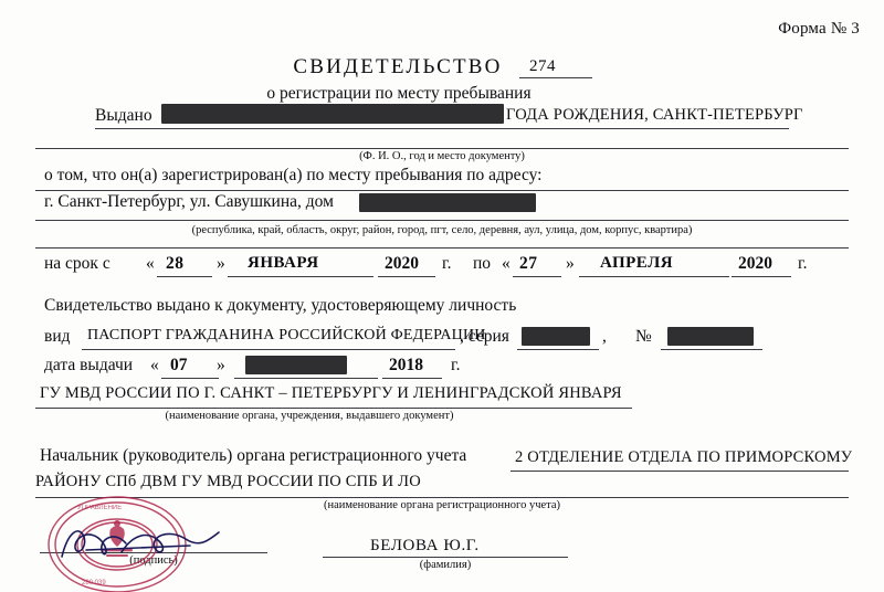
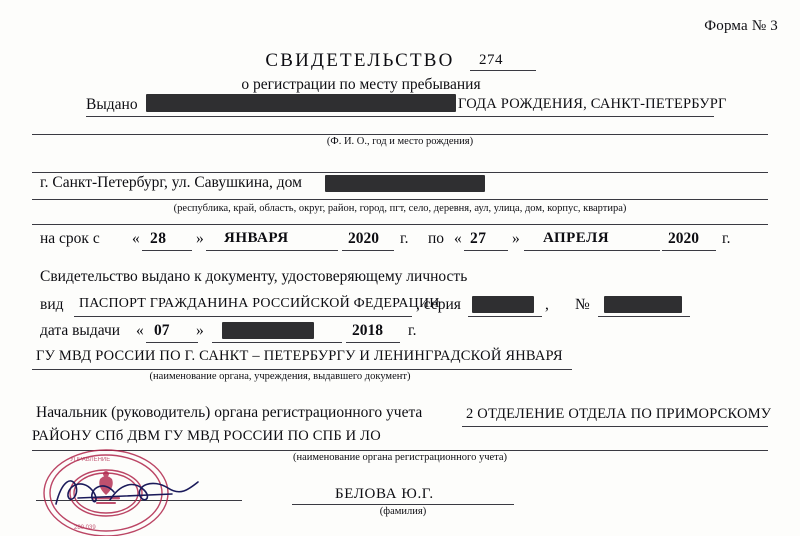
  Форма № 3
  СВИДЕТЕЛЬСТВО
  274
  о регистрации по месту пребывания
  Выдано
  ГОДА РОЖДЕНИЯ, САНКТ-ПЕТЕРБУРГ
- (Ф. И. О., год и место документу)
+ (Ф. И. О., год и место рождения)
- о том, что он(а) зарегистрирован(а) по месту пребывания по адресу:
  г. Санкт-Петербург, ул. Савушкина, дом
  (республика, край, область, округ, район, город, пгт, село, деревня, аул, улица, дом, корпус, квартира)
  на срок с
  «
  28
  »
  ЯНВАРЯ
  2020
  г.
  по
  «
  27
  »
  АПРЕЛЯ
  2020
  г.
  Свидетельство выдано к документу, удостоверяющему личность
  вид
  ПАСПОРТ ГРАЖДАНИНА РОССИЙСКОЙ ФЕДЕРАЦИИ
  , серия
  ,
  №
  дата выдачи
  «
  07
  »
  2018
  г.
  ГУ МВД РОССИИ ПО Г. САНКТ – ПЕТЕРБУРГУ И ЛЕНИНГРАДСКОЙ ЯНВАРЯ
  (наименование органа, учреждения, выдавшего документ)
  Начальник (руководитель) органа регистрационного учета
  2 ОТДЕЛЕНИЕ ОТДЕЛА ПО ПРИМОРСКОМУ
  РАЙОНУ СПб ДВМ ГУ МВД РОССИИ ПО СПБ И ЛО
  (наименование органа регистрационного учета)
- (подпись)
  БЕЛОВА Ю.Г.
  (фамилия)
